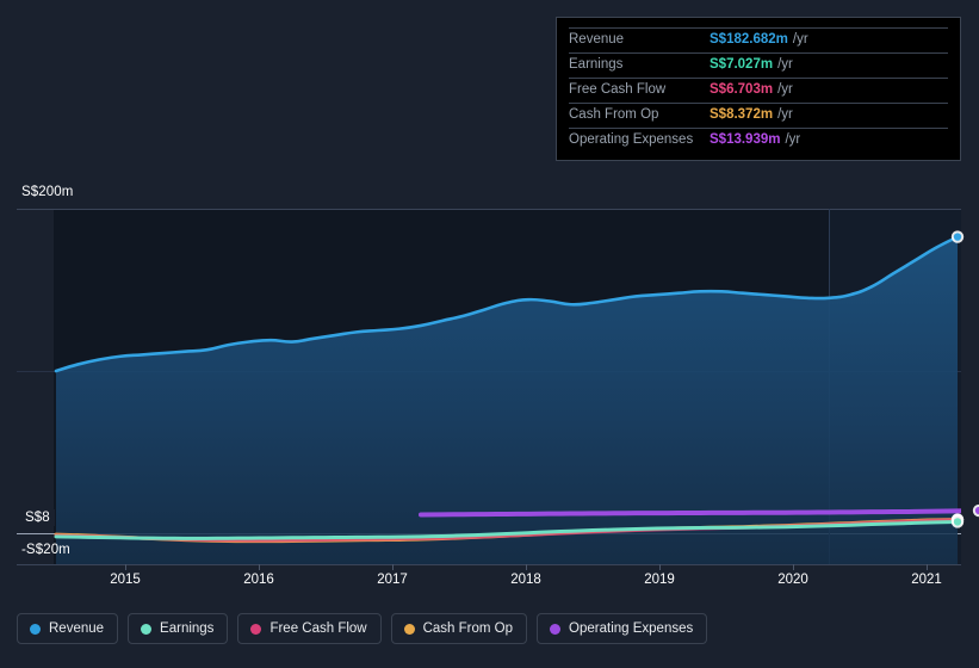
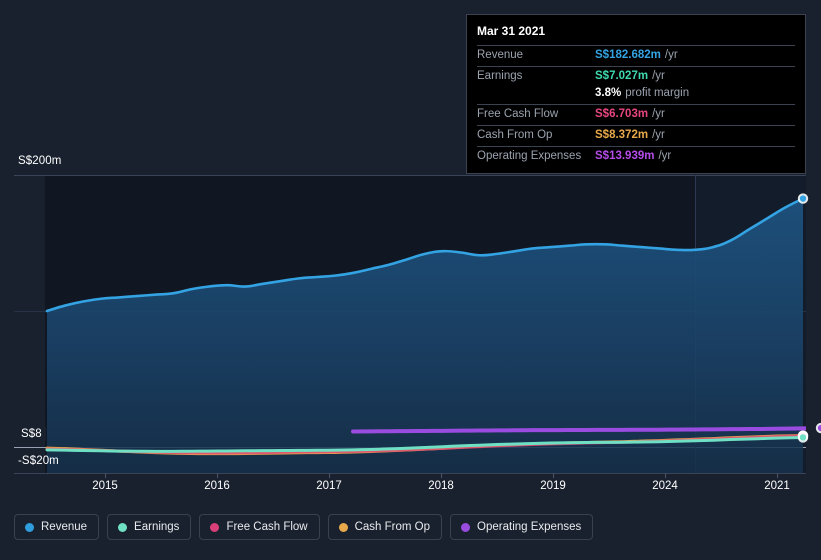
  S$200m
  S$8
  -S$20m
  2015
  2016
  2017
  2018
  2019
- 2020
+ 2024
  2021
+ Mar 31 2021
  Revenue
  S$182.682m
  /yr
  Earnings
  S$7.027m
  /yr
+ 3.8%
+ profit margin
  Free Cash Flow
  S$6.703m
  /yr
  Cash From Op
  S$8.372m
  /yr
  Operating Expenses
  S$13.939m
  /yr
  Revenue
  Earnings
  Free Cash Flow
  Cash From Op
  Operating Expenses
